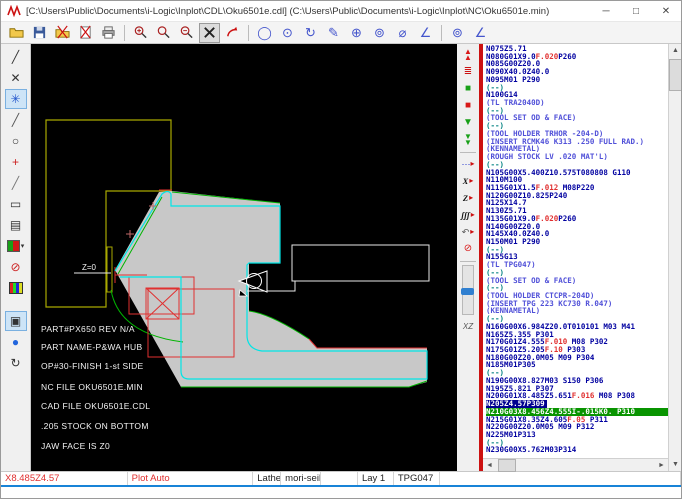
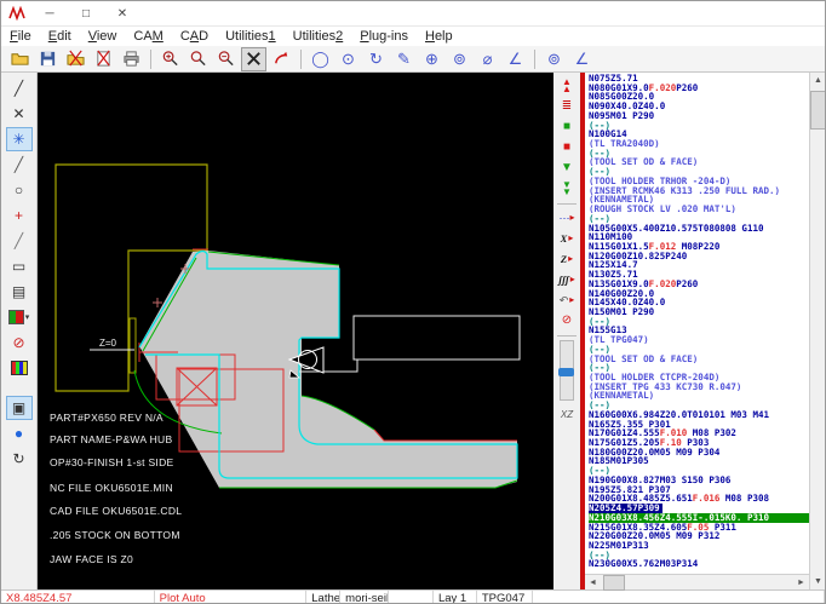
- [C:\Users\Public\Documents\i-Logic\Inplot\CDL\Oku6501e.cdl] (C:\Users\Public\Documents\i-Logic\Inplot\NC\Oku6501e.min)
  ─
  □
  ✕
+ File
+ Edit
+ View
+ CAM
+ CAD
+ Utilities1
+ Utilities2
+ Plug-ins
+ Help
  ◯
  ⊙
  ↻
  ✎
  ⊕
  ⊚
  ⌀
  ∠
  ⊚
  ∠
  ╱
  ✕
  ✳
  ╱
  ○
  +
  ╱
  ▭
  ▤
  ⊘
  ▣
  ●
  ↻
  Z=0
  PART#PX650 REV N/A
  PART NAME-P&WA HUB
  OP#30-FINISH 1-st SIDE
  NC FILE OKU6501E.MIN
  CAD FILE OKU6501E.CDL
  .205 STOCK ON BOTTOM
  JAW FACE IS Z0
  ▲
  ▲
  ≣
  ■
  ■
  ▼
  ▼
  ▼
  ⋯
  ▸
  X
  ▸
  Z
  ▸
  ʃʃʃ
  ▸
  ↶
  ▸
  ⊘
  XZ
  N075Z5.71
  N080G01X9.0F.020P260
  N085G00Z20.0
  N090X40.0Z40.0
  N095M01 P290
  (--)
  N100G14
  (TL TRA2040D)
  (--)
  (TOOL SET OD & FACE)
  (--)
  (TOOL HOLDER TRHOR -204-D)
  (INSERT RCMK46 K313 .250 FULL RAD.)
  (KENNAMETAL)
  (ROUGH STOCK LV .020 MAT'L)
  (--)
  N105G00X5.400Z10.575T080808 G110
  N110M100
  N115G01X1.5F.012 M08P220
  N120G00Z10.825P240
  N125X14.7
  N130Z5.71
  N135G01X9.0F.020P260
  N140G00Z20.0
  N145X40.0Z40.0
  N150M01 P290
  (--)
  N155G13
  (TL TPG047)
  (--)
  (TOOL SET OD & FACE)
  (--)
  (TOOL HOLDER CTCPR-204D)
- (INSERT TPG 223 KC730 R.047)
+ (INSERT TPG 433 KC730 R.047)
  (KENNAMETAL)
  (--)
  N160G00X6.984Z20.0T010101 M03 M41
  N165Z5.355 P301
  N170G01Z4.555F.010 M08 P302
  N175G01Z5.205F.10 P303
  N180G00Z20.0M05 M09 P304
  N185M01P305
  (--)
  N190G00X8.827M03 S150 P306
  N195Z5.821 P307
  N200G01X8.485Z5.651F.016 M08 P308
  N205Z4.57P309
  N210G03X8.456Z4.555I-.015K0. P310
  N215G01X8.35Z4.605F.05 P311
  N220G00Z20.0M05 M09 P312
  N225M01P313
  (--)
  N230G00X5.762M03P314
  X8.485Z4.57
  Plot Auto
  Lathe
  mori-sei
  Lay 1
  TPG047
